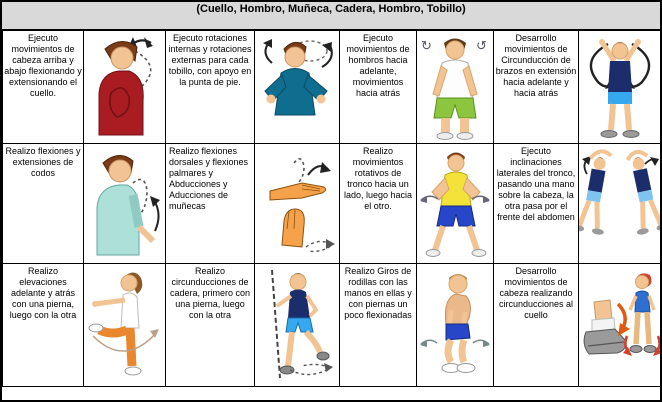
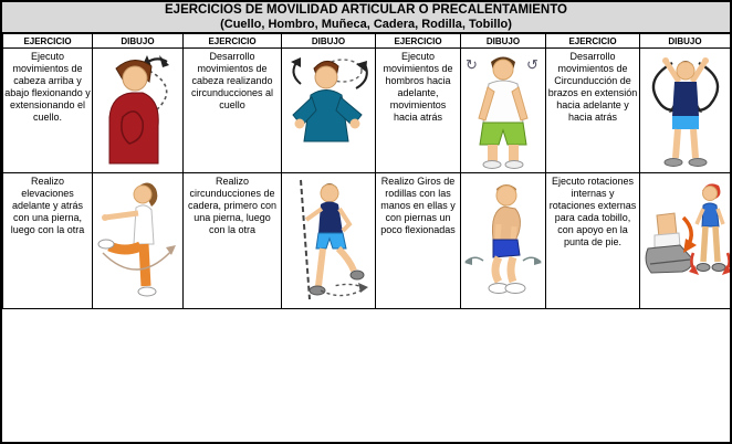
+ EJERCICIOS DE MOVILIDAD ARTICULAR O PRECALENTAMIENTO
- (Cuello, Hombro, Muñeca, Cadera, Hombro, Tobillo)
+ (Cuello, Hombro, Muñeca, Cadera, Rodilla, Tobillo)
+ EJERCICIO	DIBUJO	EJERCICIO	DIBUJO	EJERCICIO	DIBUJO	EJERCICIO	DIBUJO
- Ejecuto movimientos de cabeza arriba y abajo flexionando y extensionando el cuello.		Ejecuto rotaciones internas y rotaciones externas para cada tobillo, con apoyo en la punta de pie.		Ejecuto movimientos de hombros hacia adelante, movimientos hacia atrás	↻ ↺	Desarrollo movimientos de Circunducción de brazos en extensión hacia adelante y hacia atrás
+ Ejecuto movimientos de cabeza arriba y abajo flexionando y extensionando el cuello.		Desarrollo movimientos de cabeza realizando circunducciones al cuello		Ejecuto movimientos de hombros hacia adelante, movimientos hacia atrás	↻ ↺	Desarrollo movimientos de Circunducción de brazos en extensión hacia adelante y hacia atrás
- Realizo flexiones y extensiones de codos		Realizo flexiones dorsales y flexiones palmares y Abducciones y Aducciones de muñecas		Realizo movimientos rotativos de tronco hacia un lado, luego hacia el otro.		Ejecuto inclinaciones laterales del tronco, pasando una mano sobre la cabeza, la otra pasa por el frente del abdomen
- Realizo elevaciones adelante y atrás con una pierna, luego con la otra		Realizo circunducciones de cadera, primero con una pierna, luego con la otra		Realizo Giros de rodillas con las manos en ellas y con piernas un poco flexionadas		Desarrollo movimientos de cabeza realizando circunducciones al cuello
+ Realizo elevaciones adelante y atrás con una pierna, luego con la otra		Realizo circunducciones de cadera, primero con una pierna, luego con la otra		Realizo Giros de rodillas con las manos en ellas y con piernas un poco flexionadas		Ejecuto rotaciones internas y rotaciones externas para cada tobillo, con apoyo en la punta de pie.
